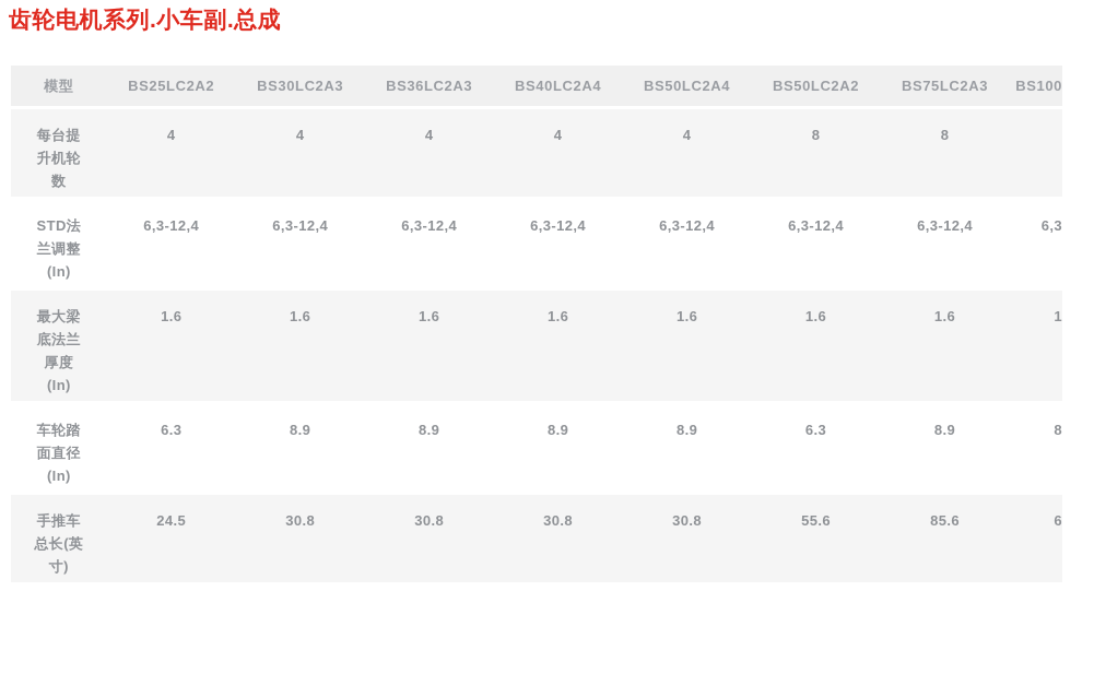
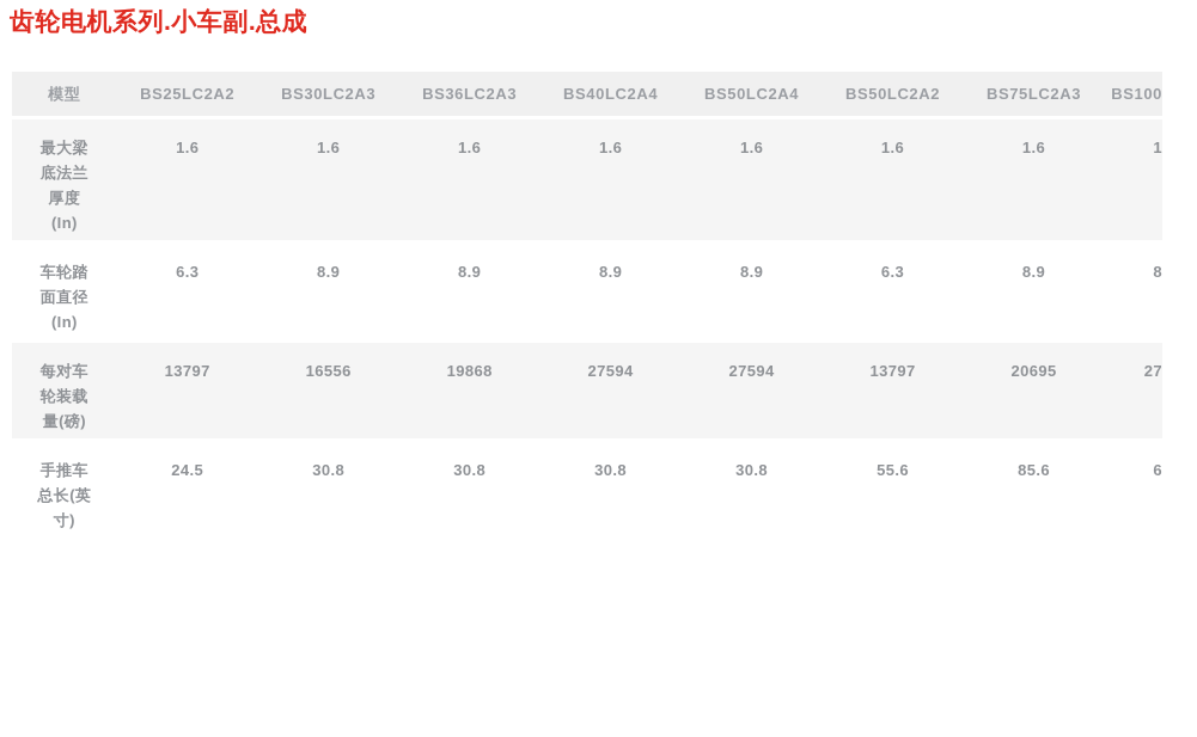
  齿轮电机系列.小车副.总成
  模型	BS25LC2A2	BS30LC2A3	BS36LC2A3	BS40LC2A4	BS50LC2A4	BS50LC2A2	BS75LC2A3	BS100
- 每台提 升机轮 数	4	4	4	4	4	8	8
- STD法 兰调整 (In)	6,3-12,4	6,3-12,4	6,3-12,4	6,3-12,4	6,3-12,4	6,3-12,4	6,3-12,4	6,3
  最大梁 底法兰 厚度 (In)	1.6	1.6	1.6	1.6	1.6	1.6	1.6	1
  车轮踏 面直径 (In)	6.3	8.9	8.9	8.9	8.9	6.3	8.9	8
+ 每对车 轮装载 量(磅)	13797	16556	19868	27594	27594	13797	20695	27
  手推车 总长(英 寸)	24.5	30.8	30.8	30.8	30.8	55.6	85.6	6
